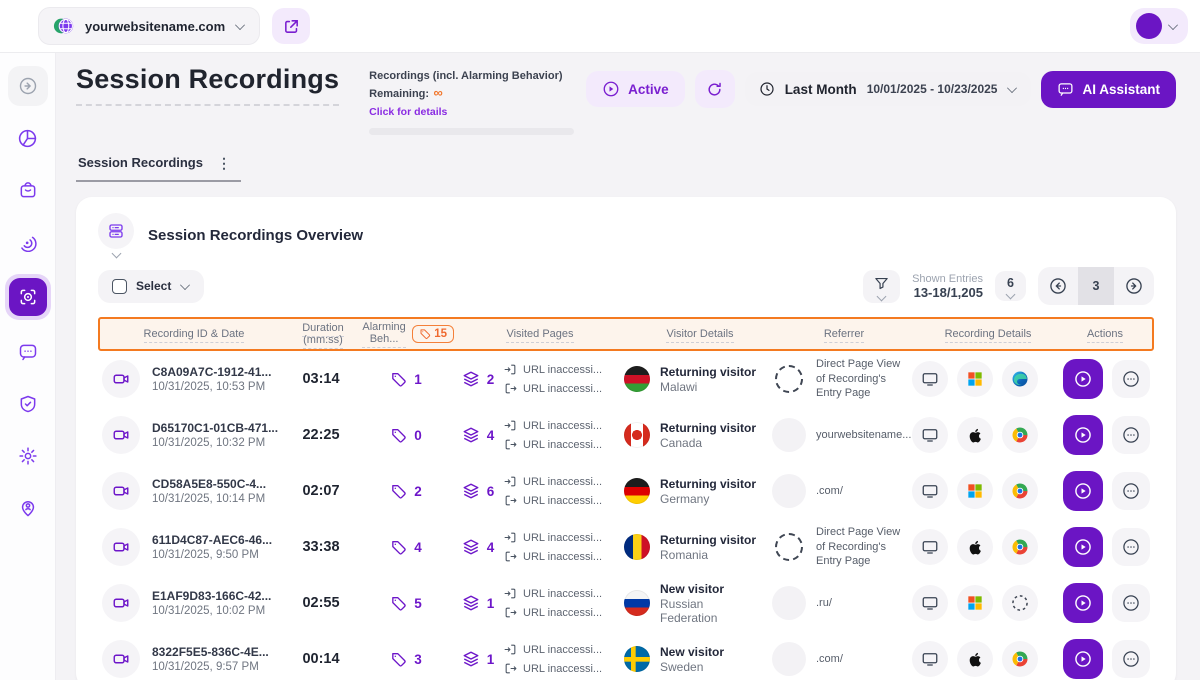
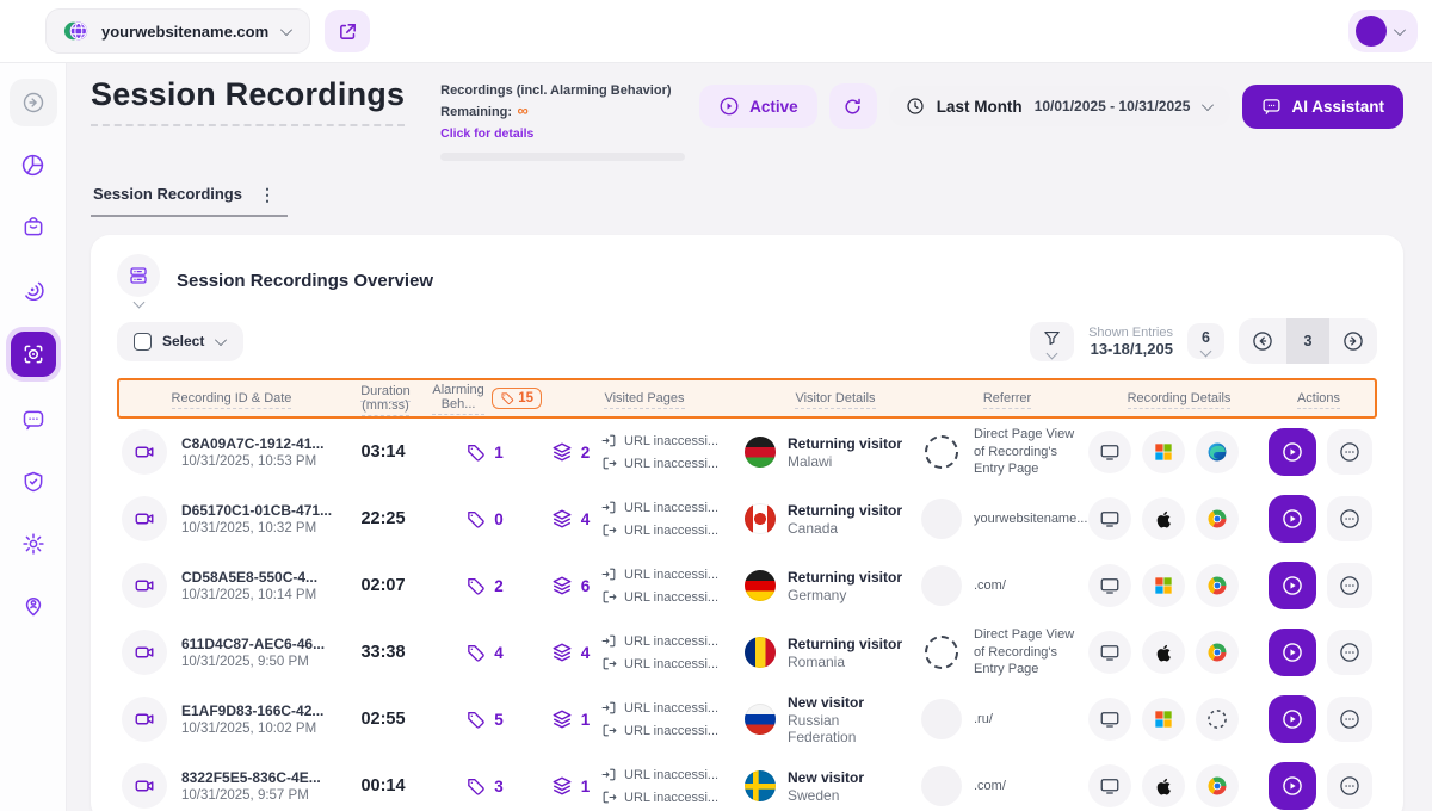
  yourwebsitename.com
  Session Recordings
  Recordings (incl. Alarming Behavior) Remaining: ∞
  Click for details
  Active
  Last Month
- 10/01/2025 - 10/23/2025
+ 10/01/2025 - 10/31/2025
  AI Assistant
  Session Recordings
  ⋮
  Session Recordings Overview
  Select
  Shown Entries
  13-18/1,205
  6
  3
  Recording ID & Date
  Duration (mm:ss)
  Alarming Beh...
  15
  Visited Pages
  Visitor Details
  Referrer
  Recording Details
  Actions
  C8A09A7C-1912-41...
  10/31/2025, 10:53 PM
  03:14
  1
  2
  URL inaccessi...
  URL inaccessi...
  Returning visitor
  Malawi
  Direct Page View of Recording's Entry Page
  D65170C1-01CB-471...
  10/31/2025, 10:32 PM
  22:25
  0
  4
  URL inaccessi...
  URL inaccessi...
  Returning visitor
  Canada
  yourwebsitename...
  CD58A5E8-550C-4...
  10/31/2025, 10:14 PM
  02:07
  2
  6
  URL inaccessi...
  URL inaccessi...
  Returning visitor
  Germany
  .com/
  611D4C87-AEC6-46...
  10/31/2025, 9:50 PM
  33:38
  4
  4
  URL inaccessi...
  URL inaccessi...
  Returning visitor
  Romania
  Direct Page View of Recording's Entry Page
  E1AF9D83-166C-42...
  10/31/2025, 10:02 PM
  02:55
  5
  1
  URL inaccessi...
  URL inaccessi...
  New visitor
  Russian Federation
  .ru/
  8322F5E5-836C-4E...
  10/31/2025, 9:57 PM
  00:14
  3
  1
  URL inaccessi...
  URL inaccessi...
  New visitor
  Sweden
  .com/
